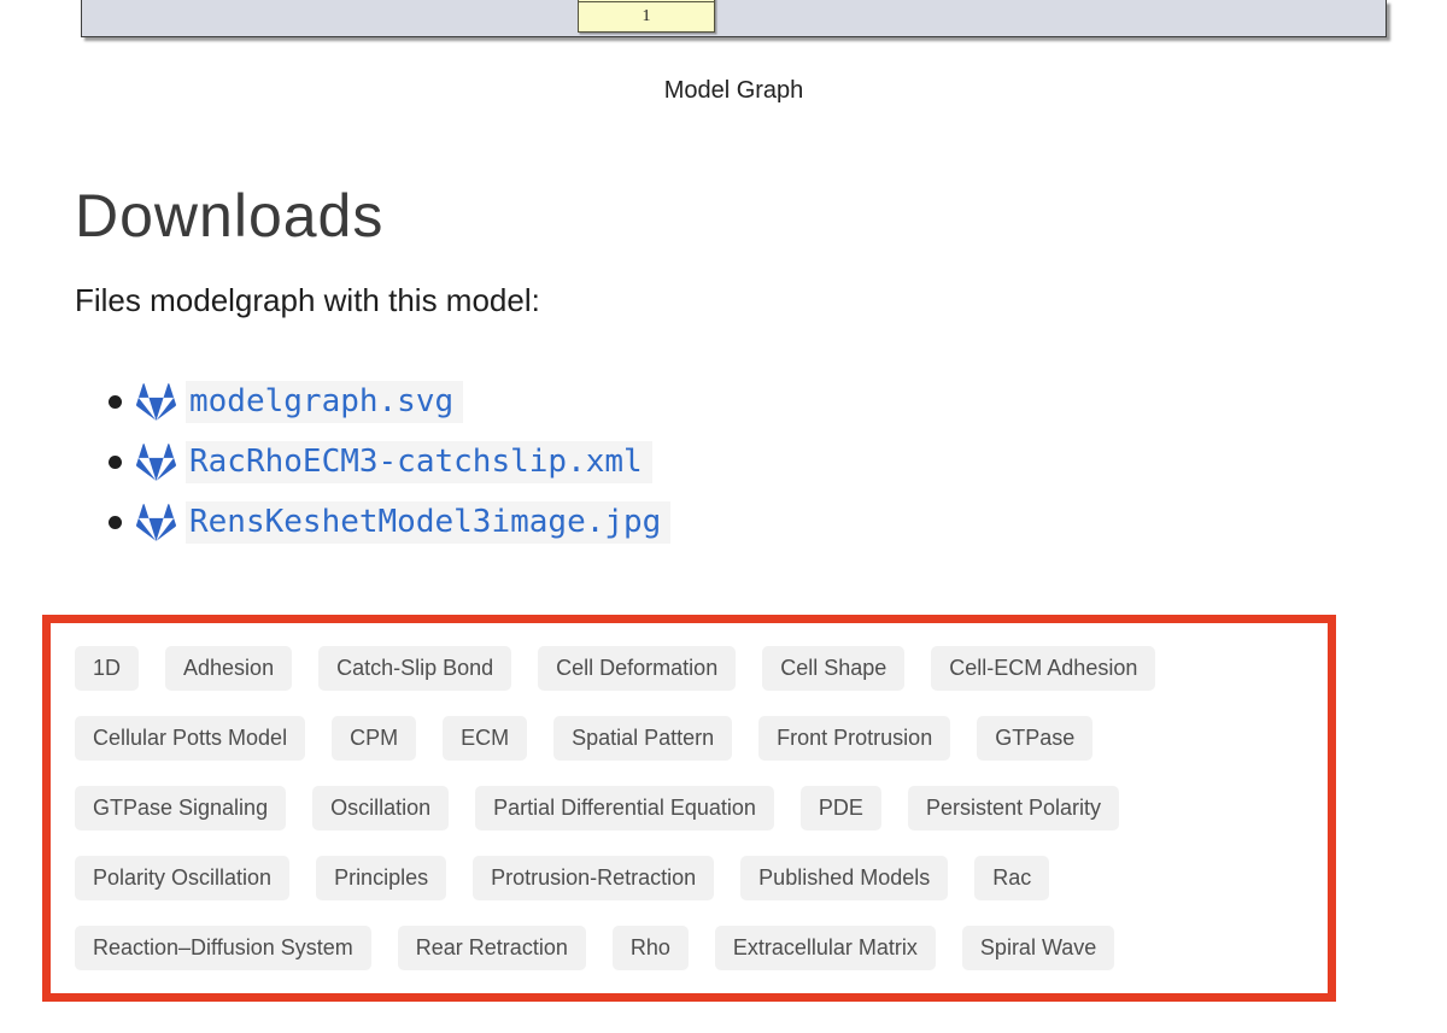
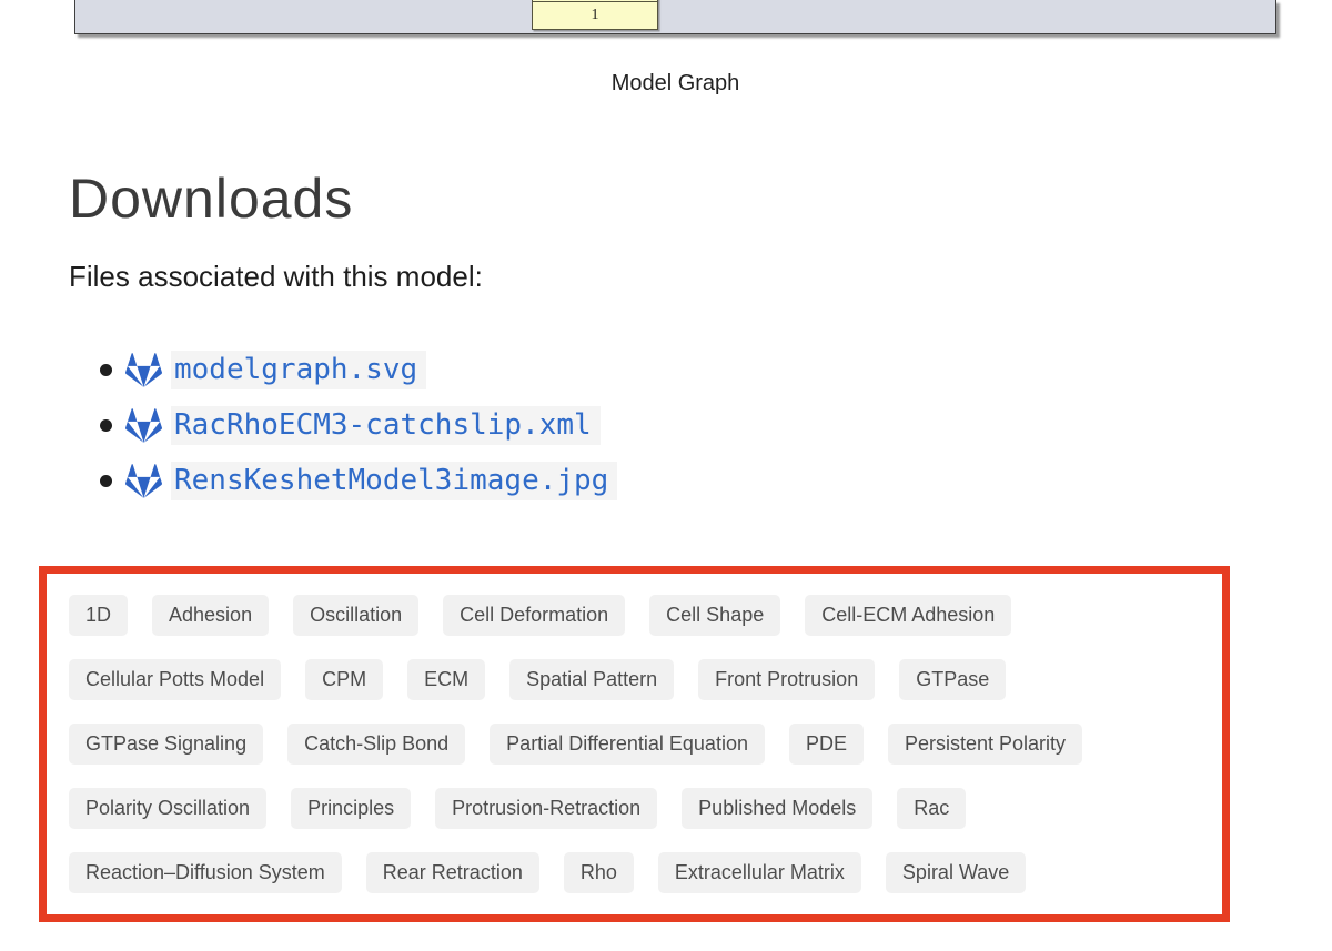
  1
  Model Graph
  Downloads
- Files modelgraph with this model:
+ Files associated with this model:
  modelgraph.svg
  RacRhoECM3-catchslip.xml
  RensKeshetModel3image.jpg
  1D
  Adhesion
- Catch-Slip Bond
+ Oscillation
  Cell Deformation
  Cell Shape
  Cell-ECM Adhesion
  Cellular Potts Model
  CPM
  ECM
  Spatial Pattern
  Front Protrusion
  GTPase
  GTPase Signaling
- Oscillation
+ Catch-Slip Bond
  Partial Differential Equation
  PDE
  Persistent Polarity
  Polarity Oscillation
  Principles
  Protrusion-Retraction
  Published Models
  Rac
  Reaction–Diffusion System
  Rear Retraction
  Rho
  Extracellular Matrix
  Spiral Wave
